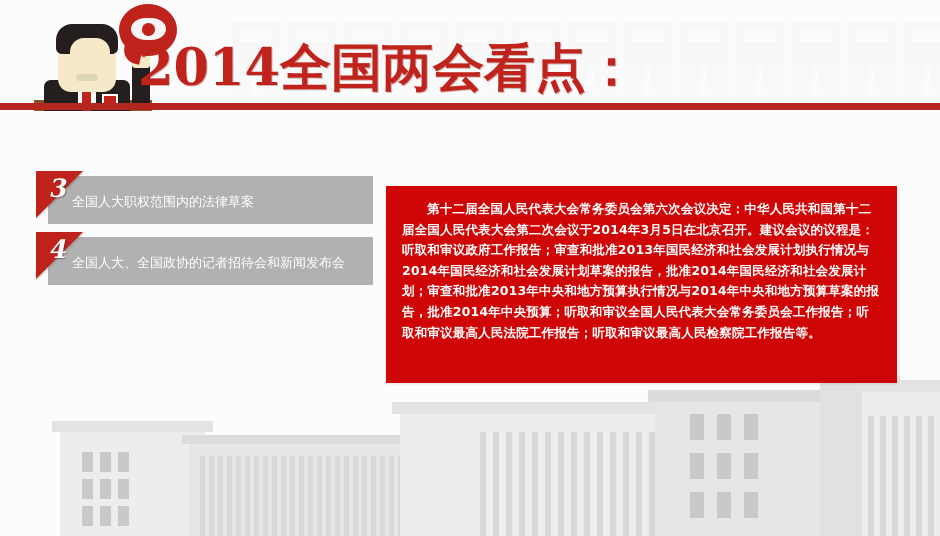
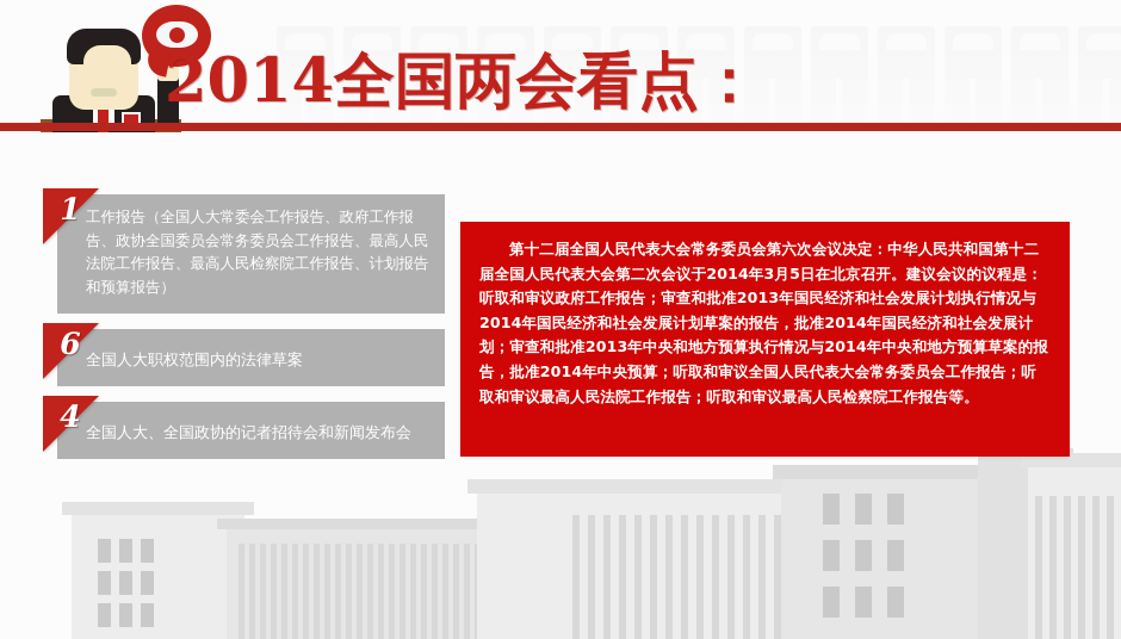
  2014全国两会看点：
+ 工作报告（全国人大常委会工作报告、政府工作报告、政协全国委员会常务委员会工作报告、最高人民法院工作报告、最高人民检察院工作报告、计划报告和预算报告）
+ 1
  全国人大职权范围内的法律草案
- 3
+ 6
  全国人大、全国政协的记者招待会和新闻发布会
  4
  第十二届全国人民代表大会常务委员会第六次会议决定：中华人民共和国第十二届全国人民代表大会第二次会议于2014年3月5日在北京召开。建议会议的议程是：听取和审议政府工作报告；审查和批准2013年国民经济和社会发展计划执行情况与2014年国民经济和社会发展计划草案的报告，批准2014年国民经济和社会发展计划；审查和批准2013年中央和地方预算执行情况与2014年中央和地方预算草案的报告，批准2014年中央预算；听取和审议全国人民代表大会常务委员会工作报告；听取和审议最高人民法院工作报告；听取和审议最高人民检察院工作报告等。
